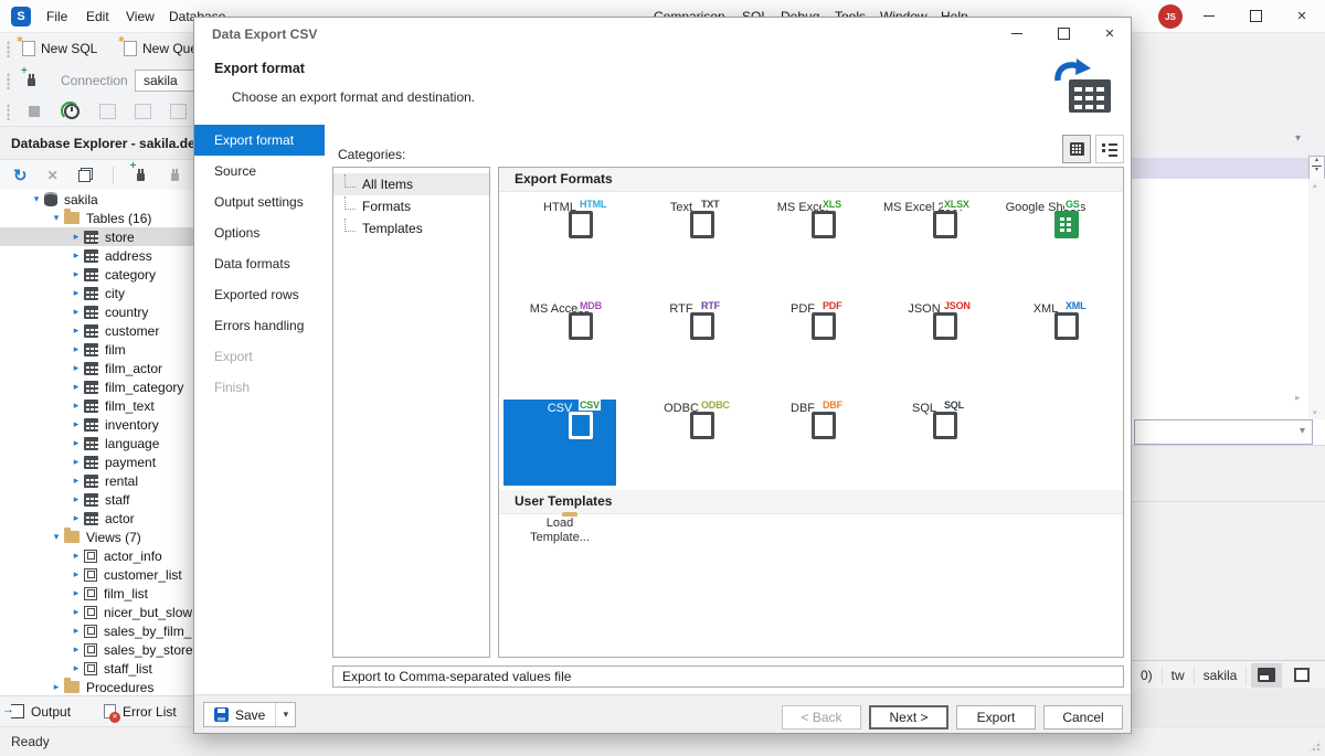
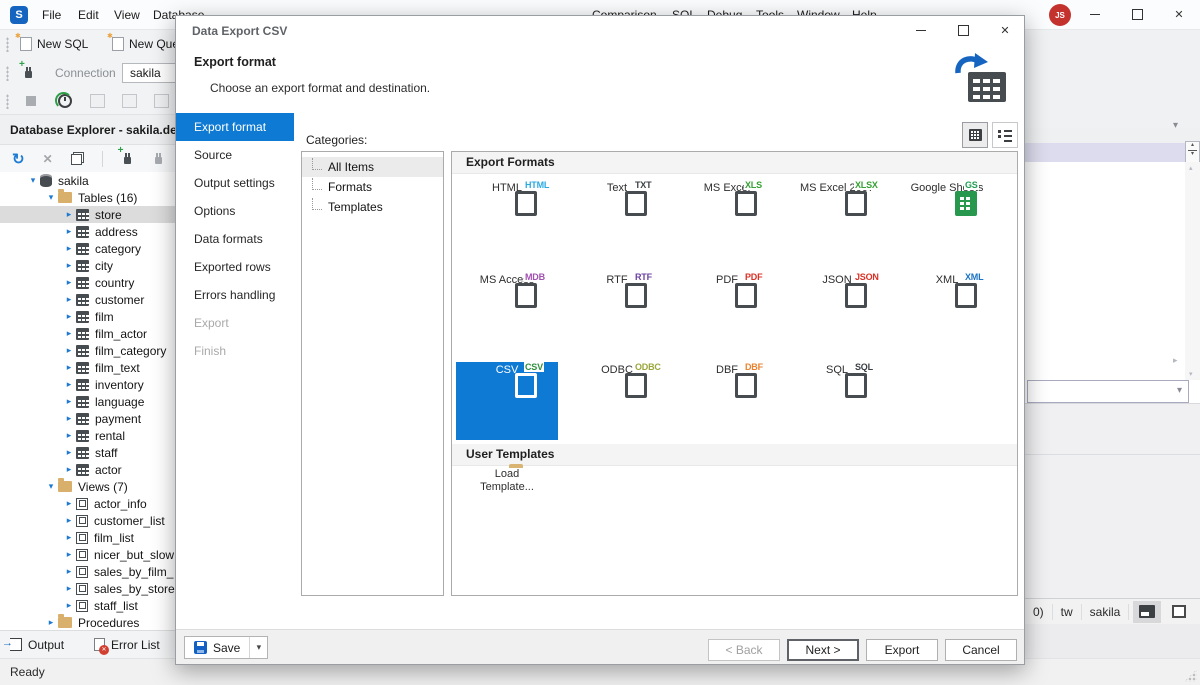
  S
  File
  Edit
  View
  JS
  New SQL
  New Qu
  Connection
  sakila
  Database Explorer - sakila.de
  sakila
  Tables (16)
  store
  address
  category
  city
  country
  customer
  film
  film_actor
  film_category
  film_text
  inventory
  language
  payment
  rental
  staff
  actor
  Views (7)
  actor_info
  customer_list
  film_list
  nicer_but_slow
  sales_by_film_
  sales_by_store
  staff_list
  Procedures
  Output
  Error List
  Ready
  0)
  tw
  sakila
  Data Export CSV
  Export format
  Choose an export format and destination.
  Export format
  Source
  Output settings
  Options
  Data formats
  Exported rows
  Errors handling
  Export
  Finish
  Categories:
  All Items
  Formats
  Templates
  Export Formats
  HTML
  HTML
  TXT
  Text
  XLS
  MS Exc
  XLSX
  MS Excel 2
  GS
  Google Shs
  MDB
  MS Acce
  RTF
  RTF
  PDF
  PDF
  JSON
  JSON
  XML
  XML
  CSV
  CSV
  ODBC
  ODBC
  DBF
  DBF
  SQL
  SQL
  User Templates
  Load
  Template...
- Export to Comma-separated values file
  Save
  < Back
  Next >
  Export
  Cancel
